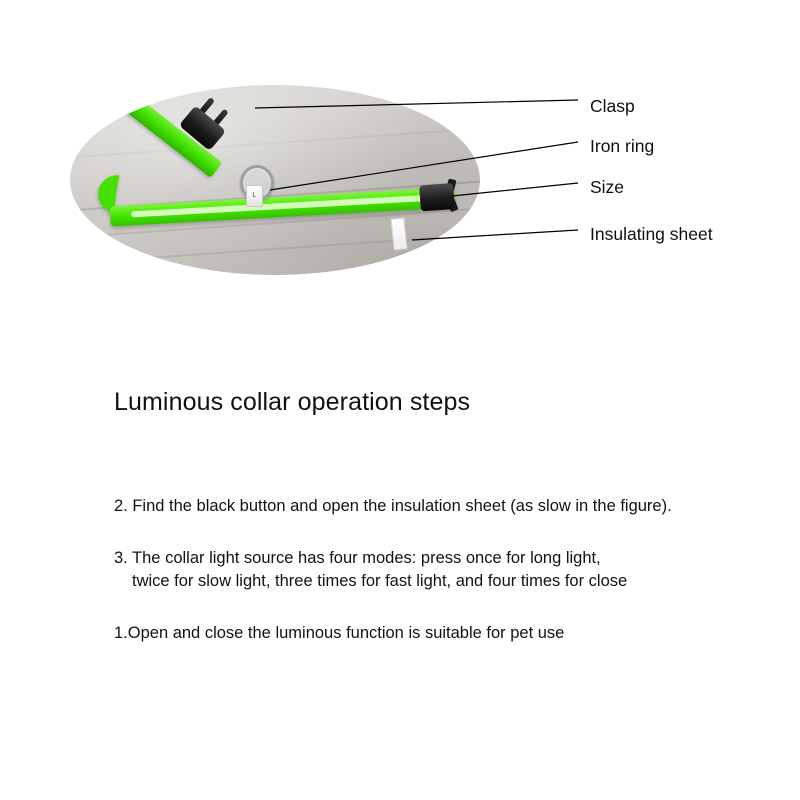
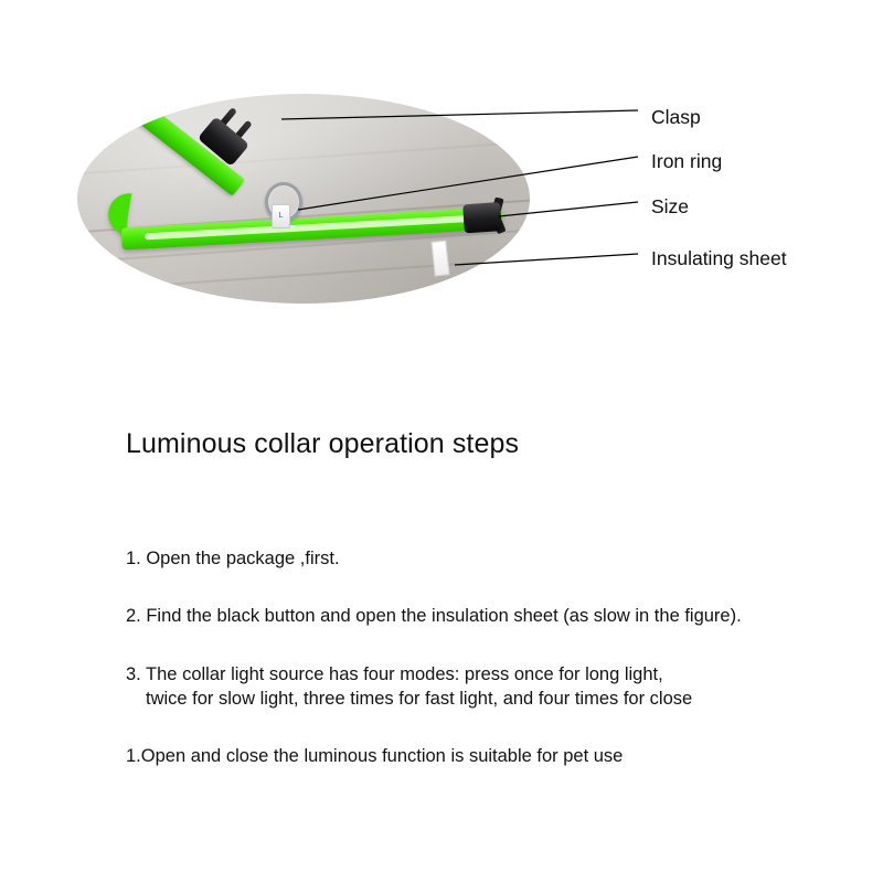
  Clasp
  Iron ring
  Size
  Insulating sheet
  Luminous collar operation steps
+ 1. Open the package ,first.
  2. Find the black button and open the insulation sheet (as slow in the figure).
  3. The collar light source has four modes: press once for long light,
  twice for slow light, three times for fast light, and four times for close
  1.Open and close the luminous function is suitable for pet use
